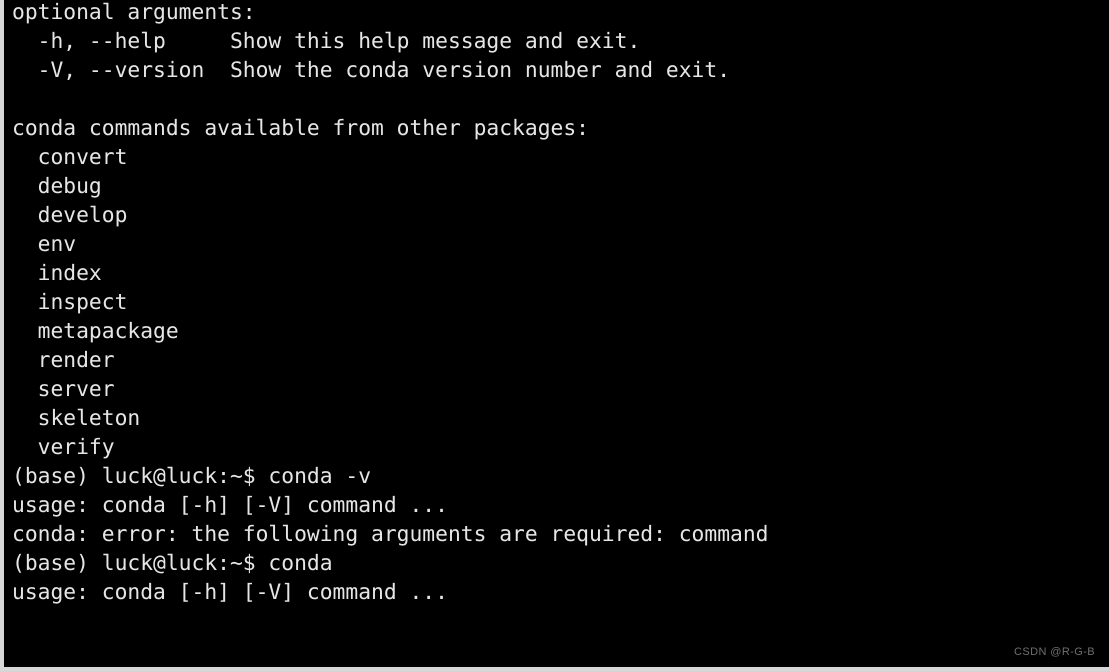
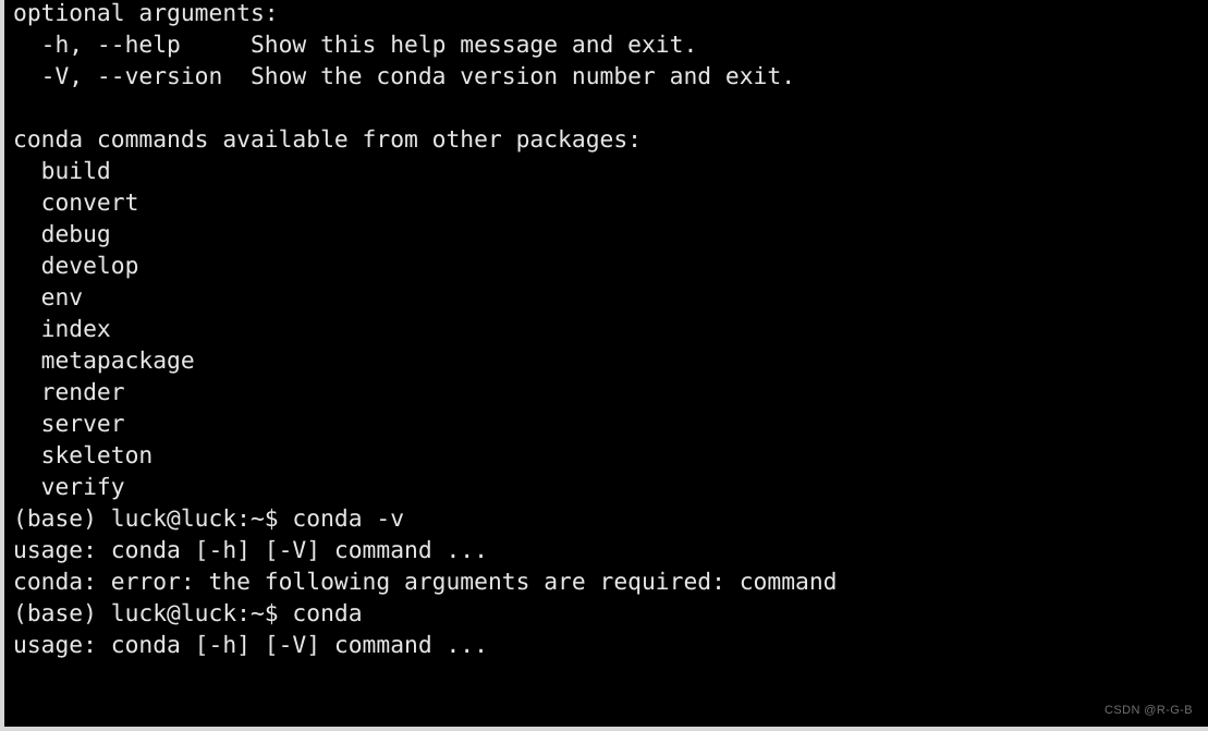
  optional arguments:
  -h, --help Show this help message and exit.
  -V, --version Show the conda version number and exit.
  conda commands available from other packages:
+ build
  convert
  debug
  develop
  env
  index
- inspect
  metapackage
  render
  server
  skeleton
  verify
  (base) luck@luck:~$ conda -v
  usage: conda [-h] [-V] command ...
  conda: error: the following arguments are required: command
  (base) luck@luck:~$ conda
  usage: conda [-h] [-V] command ...
  CSDN @R-G-B
